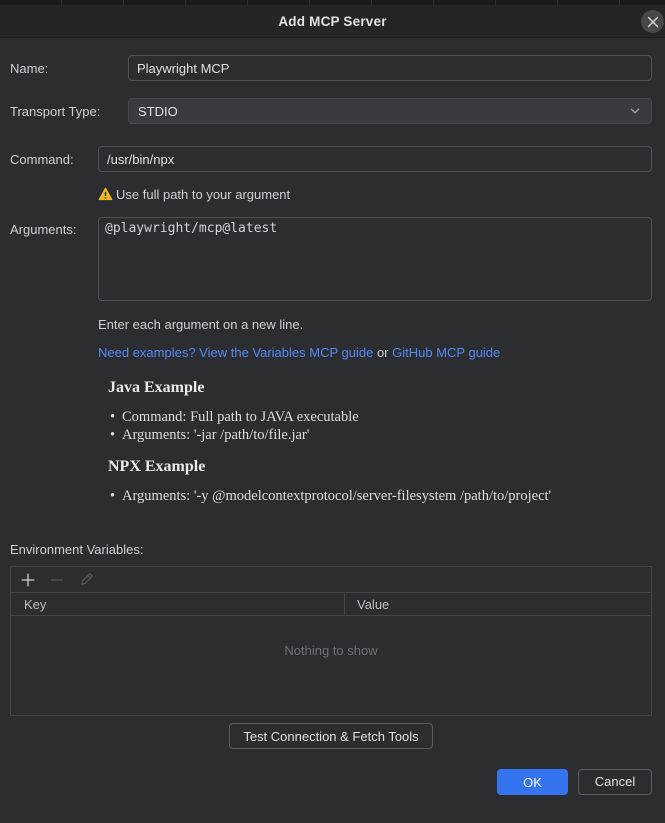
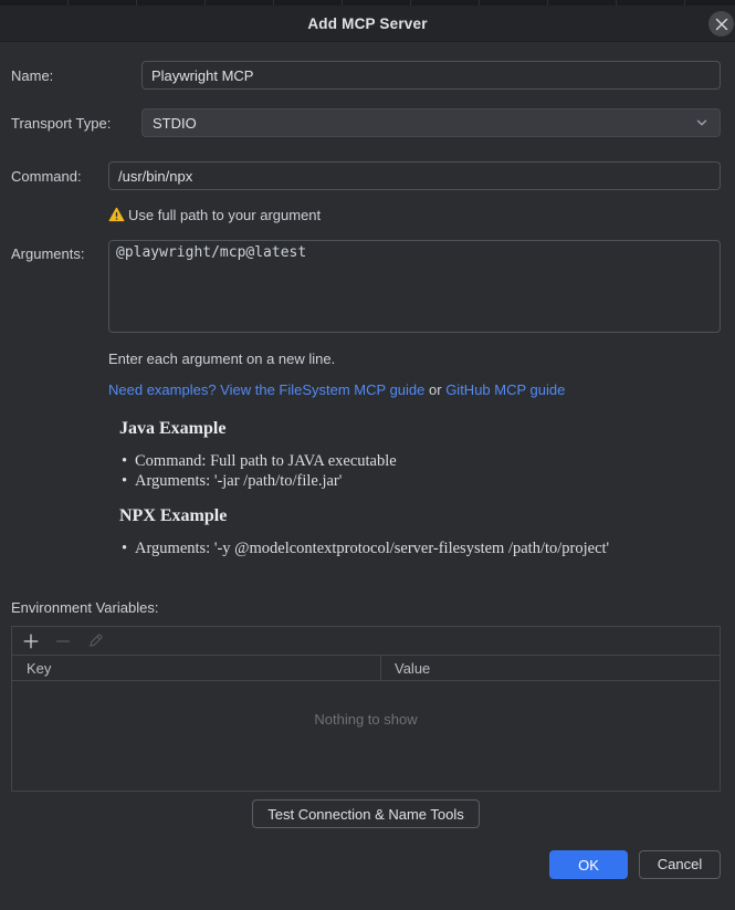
  Add MCP Server
  Name:
  Playwright MCP
  Transport Type:
  STDIO
  Command:
  /usr/bin/npx
  Use full path to your argument
  Arguments:
  @playwright/mcp@latest
  Enter each argument on a new line.
- Need examples? View the Variables MCP guide or GitHub MCP guide
+ Need examples? View the FileSystem MCP guide or GitHub MCP guide
  Java Example
  Command: Full path to JAVA executable
  Arguments: '-jar /path/to/file.jar'
  NPX Example
  Arguments: '-y @modelcontextprotocol/server-filesystem /path/to/project'
  Environment Variables:
  Key
  Value
  Nothing to show
- Test Connection & Fetch Tools
+ Test Connection & Name Tools
  OK
  Cancel
